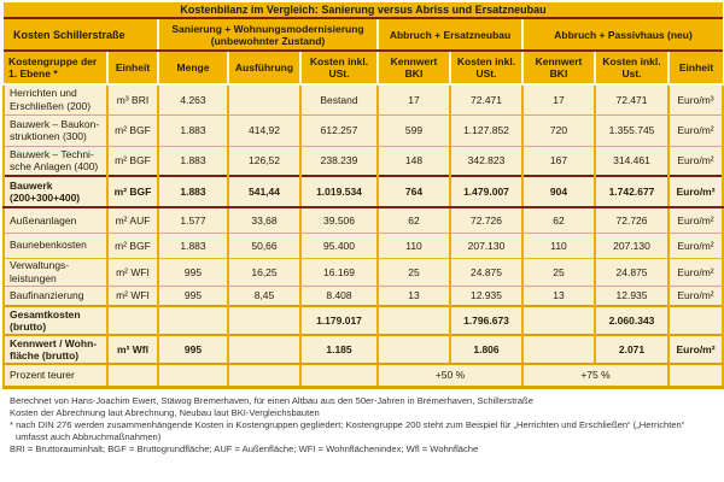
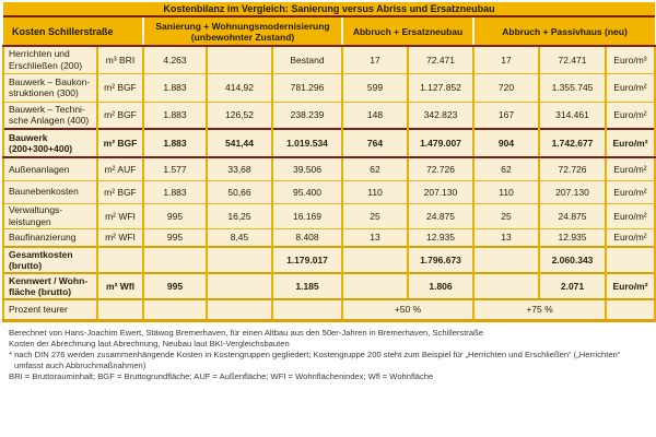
  Kostenbilanz im Vergleich: Sanierung versus Abriss und Ersatzneubau
  Kosten Schillerstraße	Sanierung + Wohnungsmodernisierung (unbewohnter Zustand)	Abbruch + Ersatzneubau	Abbruch + Passivhaus (neu)
- Kostengruppe der 1. Ebene *	Einheit	Menge	Ausführung	Kosten inkl. USt.	Kennwert BKI	Kosten inkl. USt.	Kennwert BKI	Kosten inkl. Ust.	Einheit
  Herrichten und Erschließen (200)	m³ BRI	4.263		Bestand	17	72.471	17	72.471	Euro/m³
- Bauwerk – Baukon- struktionen (300)	m² BGF	1.883	414,92	612.257	599	1.127.852	720	1.355.745	Euro/m²
+ Bauwerk – Baukon- struktionen (300)	m² BGF	1.883	414,92	781.296	599	1.127.852	720	1.355.745	Euro/m²
  Bauwerk – Techni- sche Anlagen (400)	m² BGF	1.883	126,52	238.239	148	342.823	167	314.461	Euro/m²
  Bauwerk (200+300+400)	m² BGF	1.883	541,44	1.019.534	764	1.479.007	904	1.742.677	Euro/m²
  Außenanlagen	m² AUF	1.577	33,68	39.506	62	72.726	62	72.726	Euro/m²
  Baunebenkosten	m² BGF	1.883	50,66	95.400	110	207.130	110	207.130	Euro/m²
  Verwaltungs- leistungen	m² WFI	995	16,25	16.169	25	24.875	25	24.875	Euro/m²
  Baufinanzierung	m² WFI	995	8,45	8.408	13	12.935	13	12.935	Euro/m²
  Gesamtkosten (brutto)				1.179.017		1.796.673		2.060.343
  Kennwert / Wohn- fläche (brutto)	m² Wfl	995		1.185		1.806		2.071	Euro/m²
  Prozent teurer					+50 %	+75 %
  Berechnet von Hans-Joachim Ewert, Stäwog Bremerhaven, für einen Altbau aus den 50er-Jahren in Bremerhaven, Schillerstraße
  Kosten der Abrechnung laut Abrechnung, Neubau laut BKI-Vergleichsbauten
  * nach DIN 276 werden zusammenhängende Kosten in Kostengruppen gegliedert; Kostengruppe 200 steht zum Beispiel für „Herrichten und Erschließen“ („Herrichten“ umfasst auch Abbruchmaßnahmen)
  BRI = Bruttorauminhalt; BGF = Bruttogrundfläche; AUF = Außenfläche; WFI = Wohnflächenindex; Wfl = Wohnfläche
